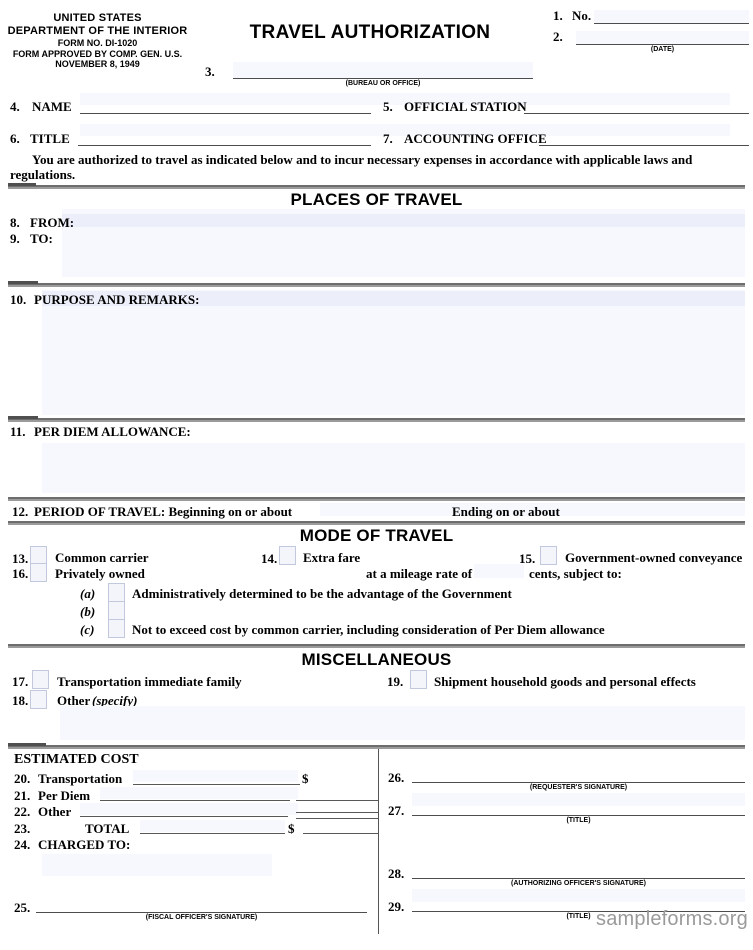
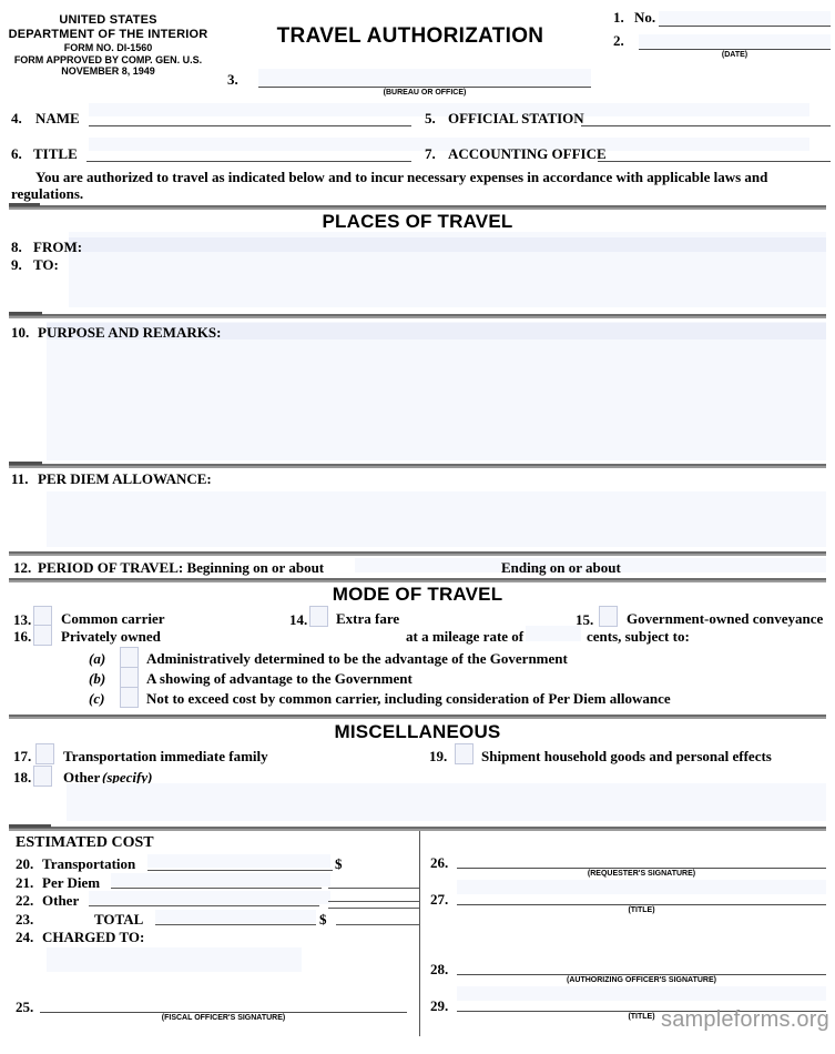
  UNITED STATES
  DEPARTMENT OF THE INTERIOR
- FORM NO. DI-1020
+ FORM NO. DI-1560
  FORM APPROVED BY COMP. GEN. U.S.
  NOVEMBER 8, 1949
  TRAVEL AUTHORIZATION
  1.
  No.
  2.
  3.
  4.
  NAME
  5.
  OFFICIAL STATION
  6.
  TITLE
  7.
  ACCOUNTING OFFICE
  You are authorized to travel as indicated below and to incur necessary expenses in accordance with applicable laws and
  regulations.
  PLACES OF TRAVEL
  8.
  FROM:
  9.
  TO:
  10.
  PURPOSE AND REMARKS:
  11.
  PER DIEM ALLOWANCE:
  12.
  PERIOD OF TRAVEL: Beginning on or about
  Ending on or about
  MODE OF TRAVEL
  13.
  Common carrier
  14.
  Extra fare
  15.
  Government-owned conveyance
  16.
  Privately owned
  at a mileage rate of
  cents, subject to:
  (a)
  Administratively determined to be the advantage of the Government
  (b)
+ A showing of advantage to the Government
  (c)
  Not to exceed cost by common carrier, including consideration of Per Diem allowance
  MISCELLANEOUS
  17.
  Transportation immediate family
  19.
  Shipment household goods and personal effects
  18.
  Other
  (specify)
  ESTIMATED COST
  20.
  Transportation
  $
  21.
  Per Diem
  22.
  Other
  23.
  TOTAL
  $
  24.
  CHARGED TO:
  25.
  26.
  27.
  28.
  29.
  sampleforms.org
